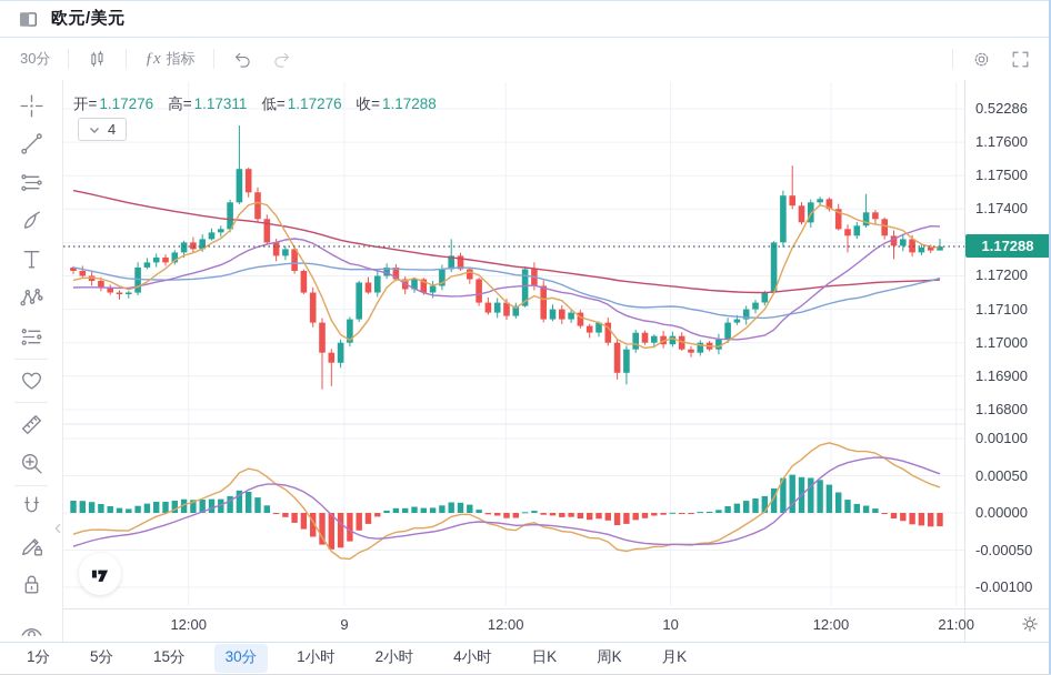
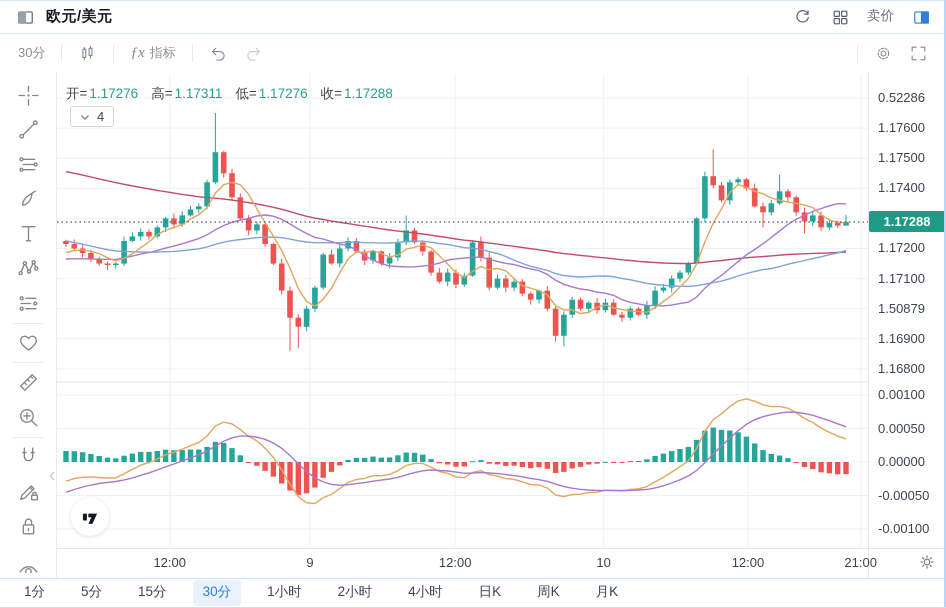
  欧元/美元
+ 卖价
  30分
  ƒx
  指标
  0.52286
  1.17600
  1.17500
  1.17400
  1.17200
  1.17100
- 1.17000
+ 1.50879
  1.16900
  1.16800
  0.00100
  0.00050
  0.00000
  -0.00050
  -0.00100
  12:00
  9
  12:00
  10
  12:00
  21:00
  开= 1.17276
  高= 1.17311
  低= 1.17276
  收= 1.17288
  4
  1.17288
  1分
  5分
  15分
  30分
  1小时
  2小时
  4小时
  日K
  周K
  月K
